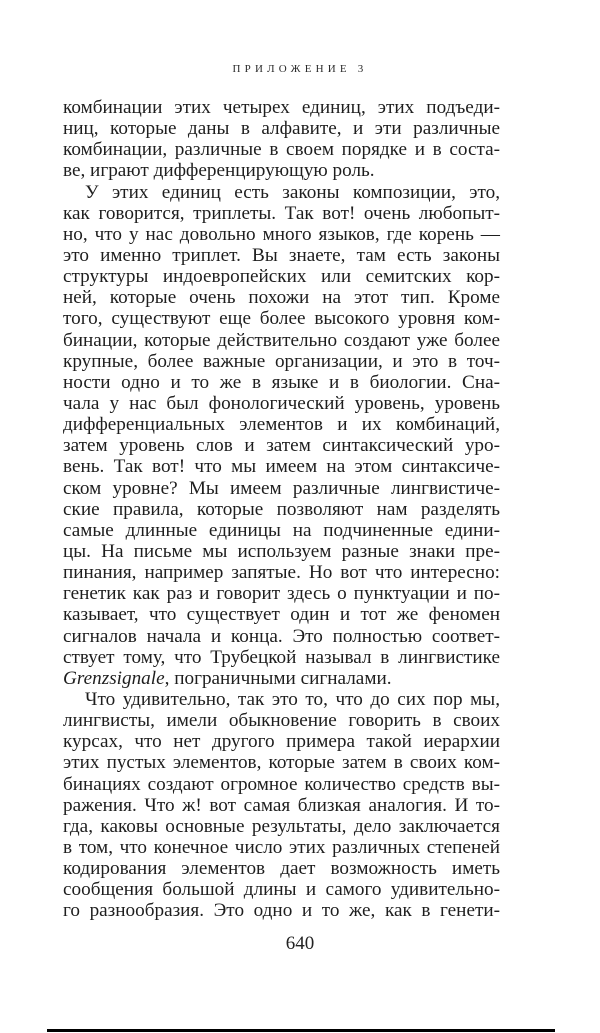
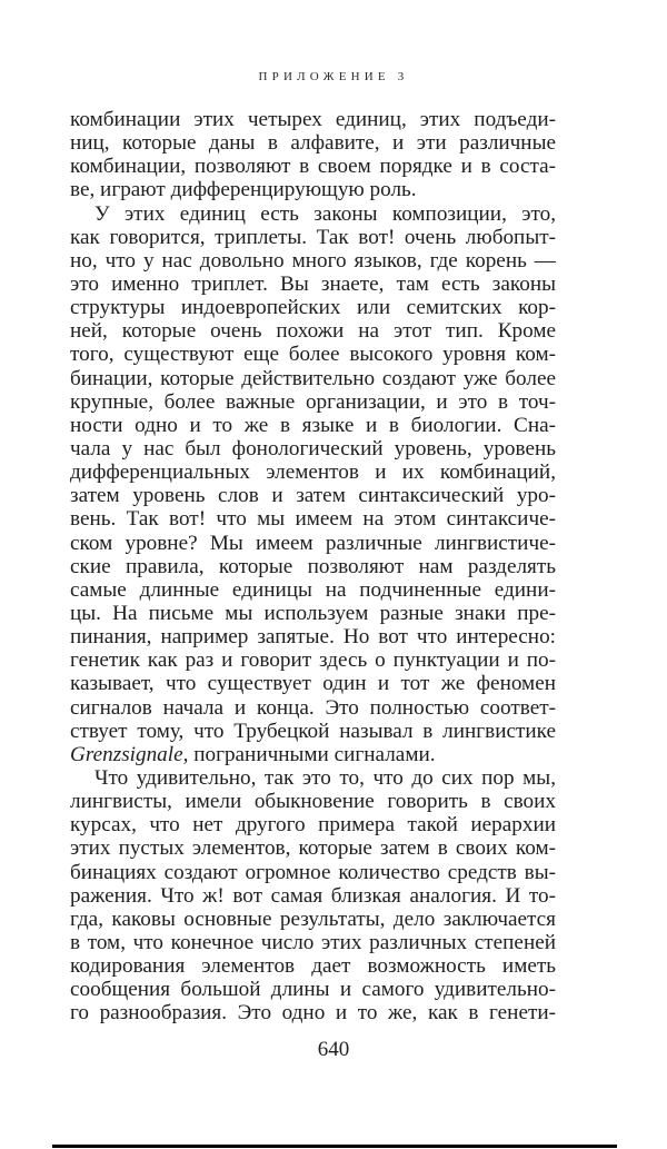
  ПРИЛОЖЕНИЕ 3
  комбинации этих четырех единиц, этих подъеди-
  ниц, которые даны в алфавите, и эти различные
- комбинации, различные в своем порядке и в соста-
+ комбинации, позволяют в своем порядке и в соста-
  ве, играют дифференцирующую роль.
  У этих единиц есть законы композиции, это,
  как говорится, триплеты. Так вот! очень любопыт-
  но, что у нас довольно много языков, где корень —
  это именно триплет. Вы знаете, там есть законы
  структуры индоевропейских или семитских кор-
  ней, которые очень похожи на этот тип. Кроме
  того, существуют еще более высокого уровня ком-
  бинации, которые действительно создают уже более
  крупные, более важные организации, и это в точ-
  ности одно и то же в языке и в биологии. Сна-
  чала у нас был фонологический уровень, уровень
  дифференциальных элементов и их комбинаций,
  затем уровень слов и затем синтаксический уро-
  вень. Так вот! что мы имеем на этом синтаксиче-
  ском уровне? Мы имеем различные лингвистиче-
  ские правила, которые позволяют нам разделять
  самые длинные единицы на подчиненные едини-
  цы. На письме мы используем разные знаки пре-
  пинания, например запятые. Но вот что интересно:
  генетик как раз и говорит здесь о пунктуации и по-
  казывает, что существует один и тот же феномен
  сигналов начала и конца. Это полностью соответ-
  ствует тому, что Трубецкой называл в лингвистике
  Grenzsignale, пограничными сигналами.
  Что удивительно, так это то, что до сих пор мы,
  лингвисты, имели обыкновение говорить в своих
  курсах, что нет другого примера такой иерархии
  этих пустых элементов, которые затем в своих ком-
  бинациях создают огромное количество средств вы-
  ражения. Что ж! вот самая близкая аналогия. И то-
  гда, каковы основные результаты, дело заключается
  в том, что конечное число этих различных степеней
  кодирования элементов дает возможность иметь
  сообщения большой длины и самого удивительно-
  го разнообразия. Это одно и то же, как в генети-
  640
